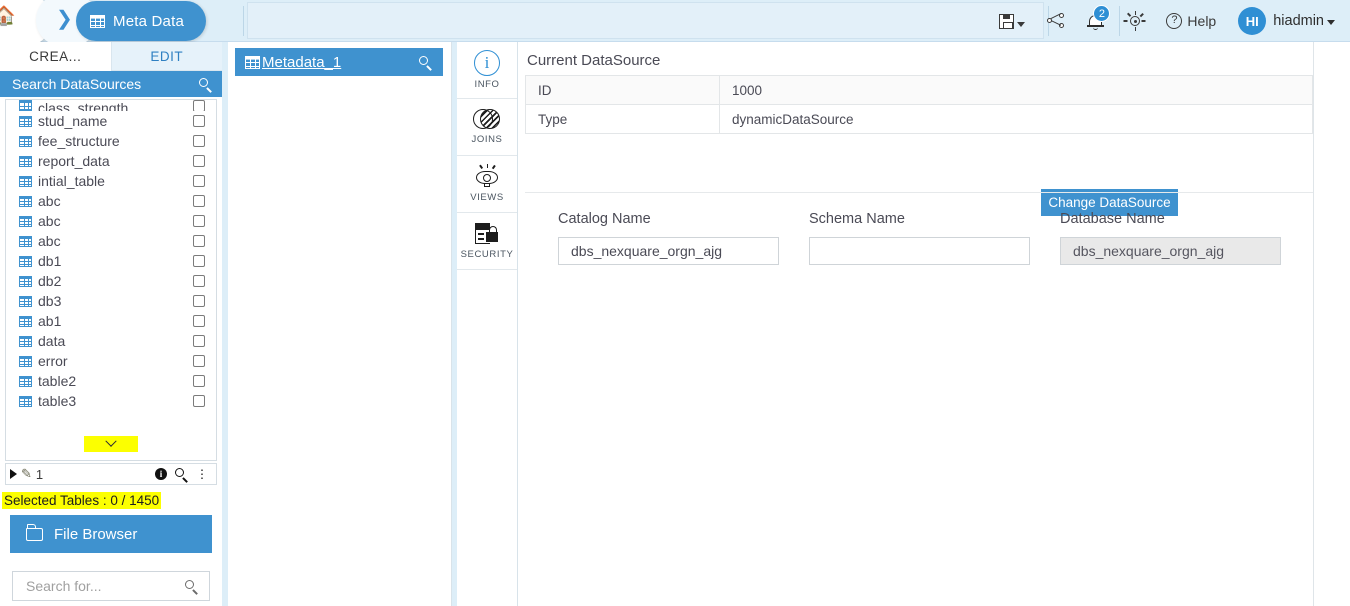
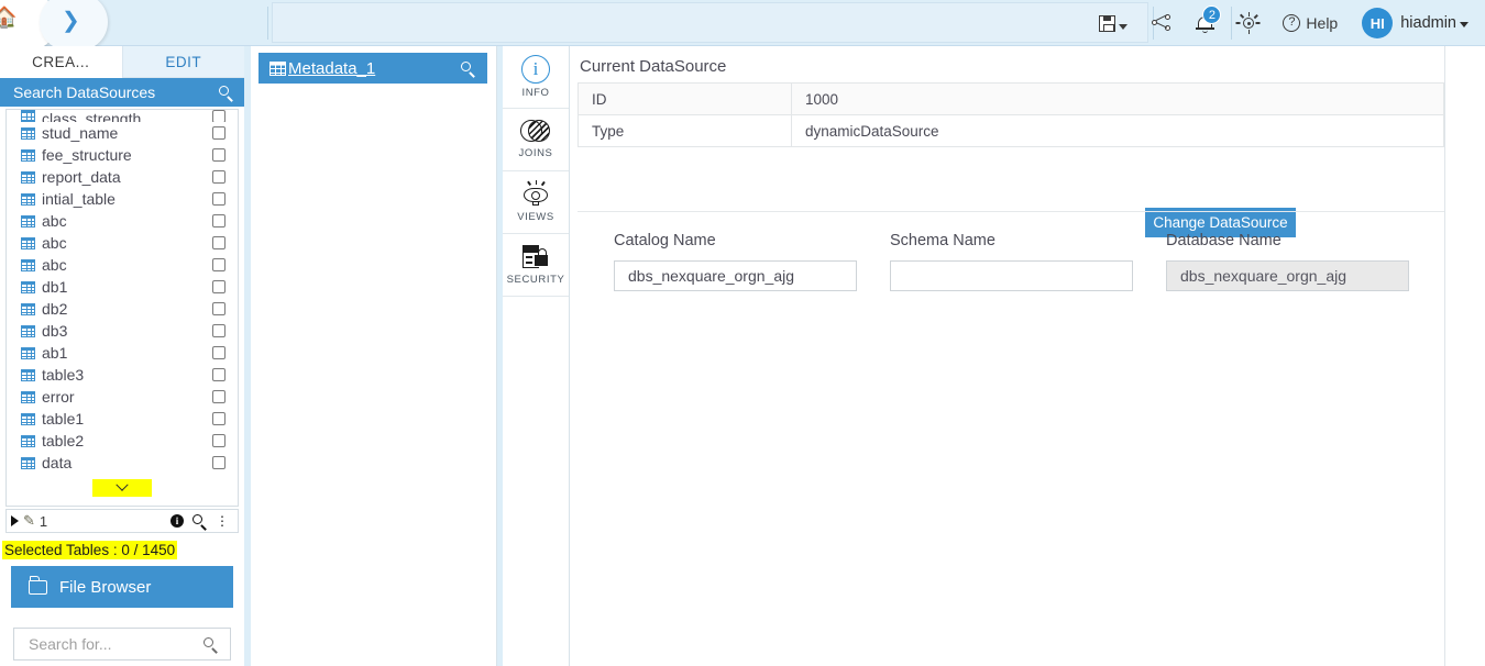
  🏠
  ❯
- Meta Data
  2
  ?
  Help
  HI
  hiadmin
  CREA...
  EDIT
  Search DataSources
  class_strength
  stud_name
  fee_structure
  report_data
  intial_table
  abc
  abc
  abc
  db1
  db2
  db3
  ab1
- data
+ table3
  error
+ table1
  table2
- table3
+ data
  ✎
  1
  i
  ⋮
  Selected Tables : 0 / 1450
  File Browser
  Search for...
  Metadata_1
  i
  INFO
  JOINS
  VIEWS
  SECURITY
  Current DataSource
  ID	1000
  Type	dynamicDataSource
  Change DataSource
  Catalog Name
  dbs_nexquare_orgn_ajg
  Schema Name
  Database Name
  dbs_nexquare_orgn_ajg
